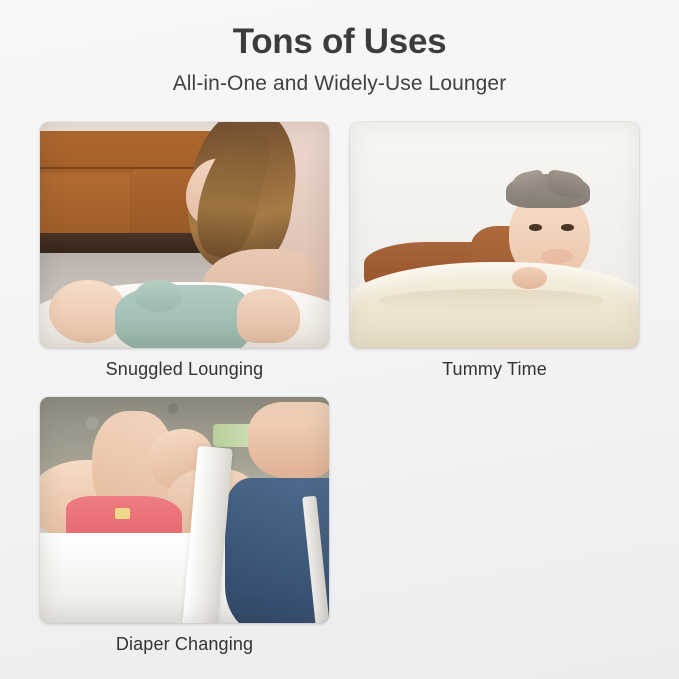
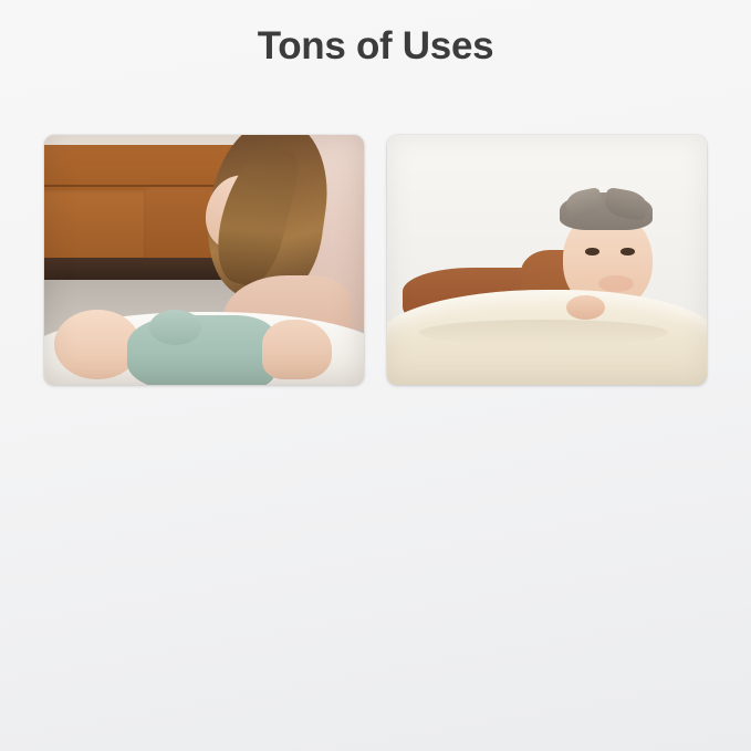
  Tons of Uses
- All-in-One and Widely-Use Lounger
- Snuggled Lounging
- Tummy Time
- Diaper Changing
